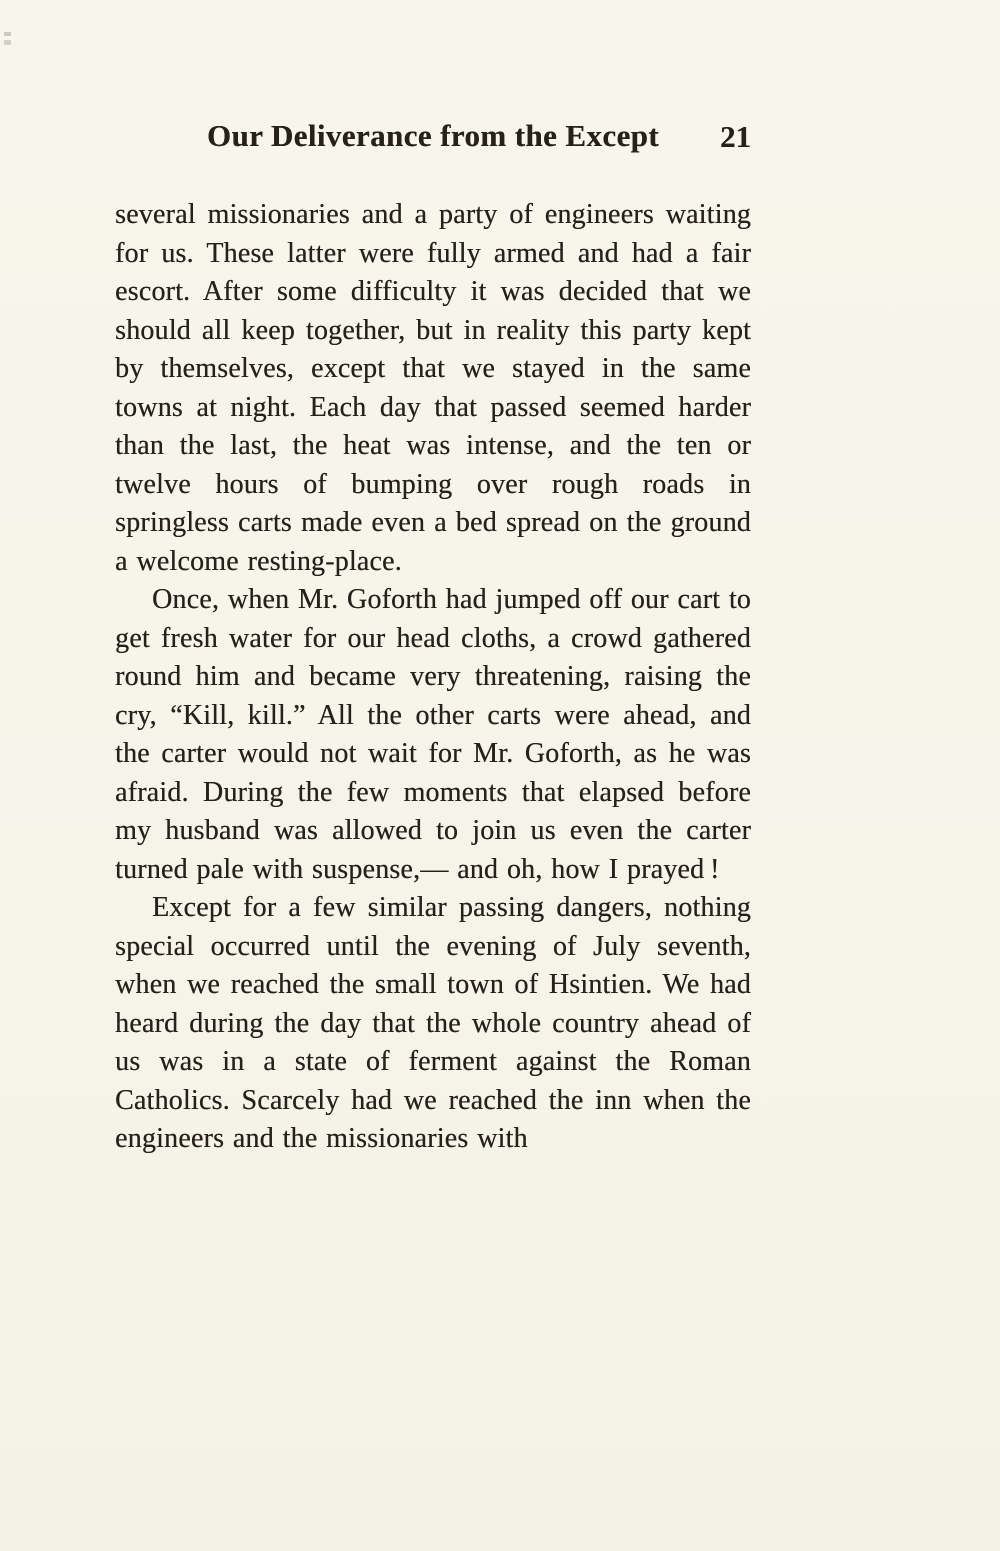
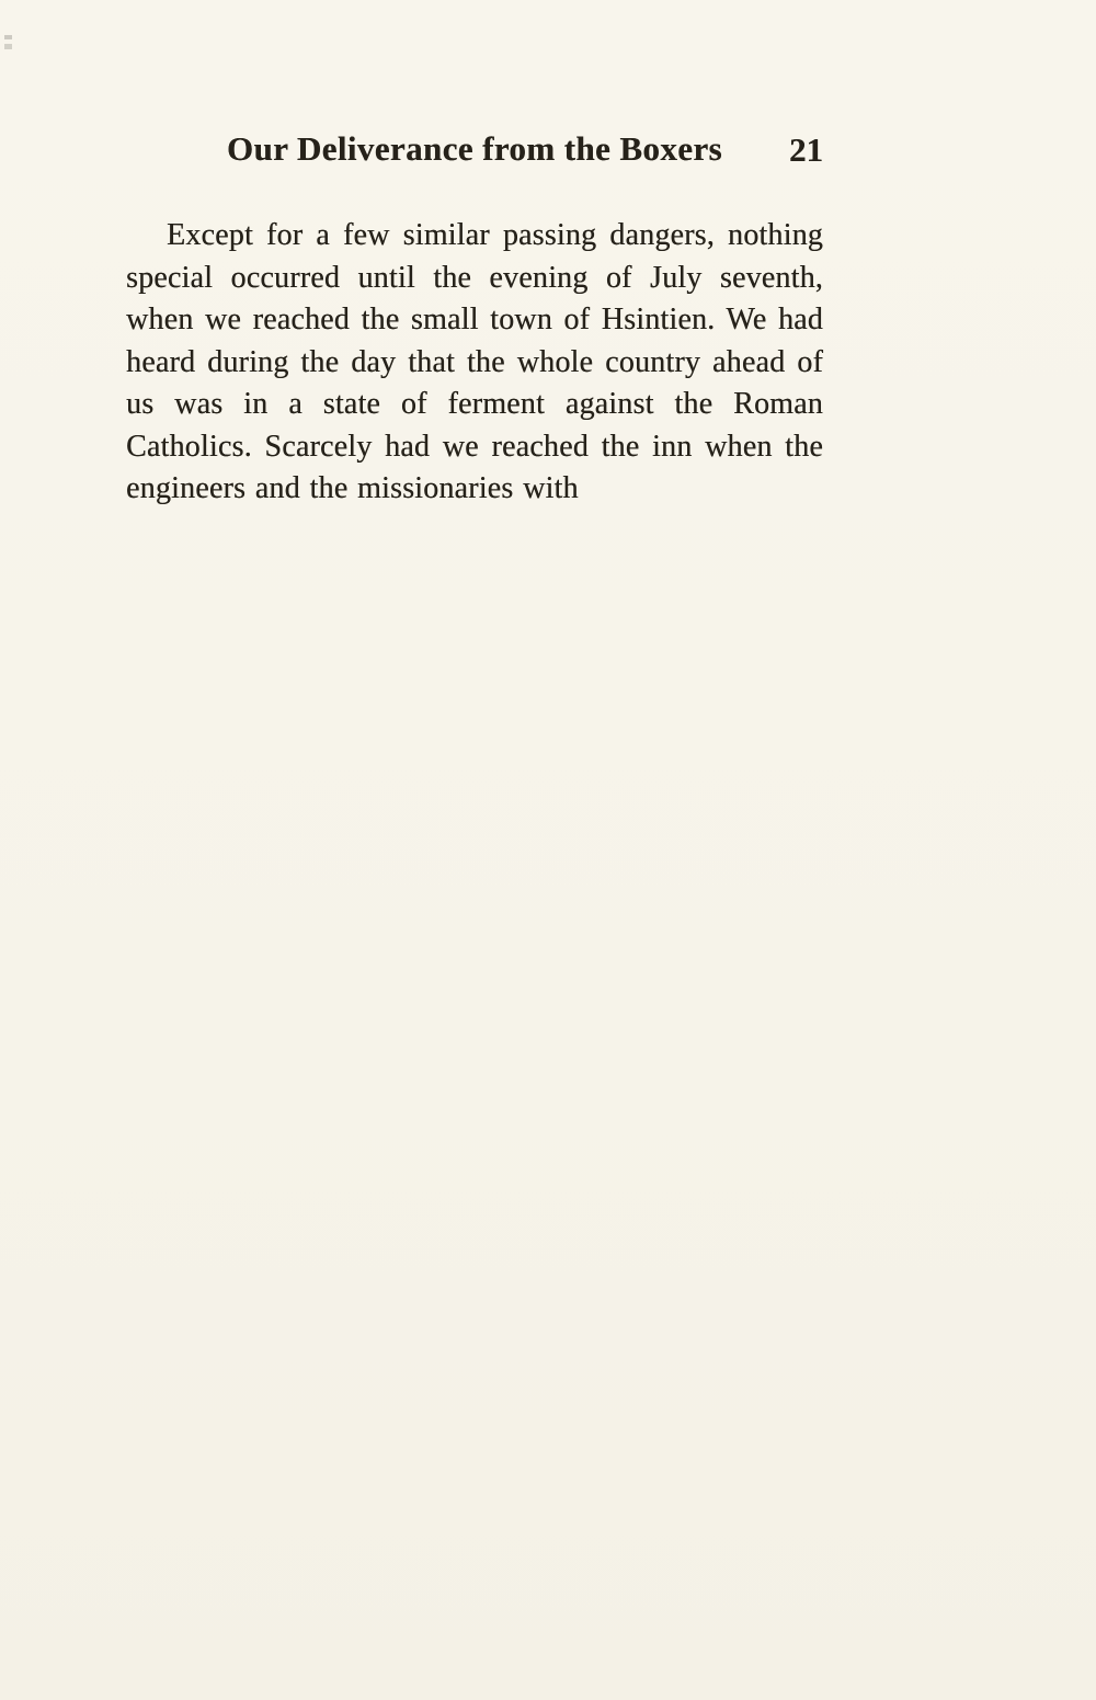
- Our Deliverance from the Except
+ Our Deliverance from the Boxers
  21
- several missionaries and a party of engineers waiting for us. These latter were fully armed and had a fair escort. After some difficulty it was decided that we should all keep together, but in reality this party kept by themselves, except that we stayed in the same towns at night. Each day that passed seemed harder than the last, the heat was intense, and the ten or twelve hours of bumping over rough roads in springless carts made even a bed spread on the ground a welcome resting-place.
- Once, when Mr. Goforth had jumped off our cart to get fresh water for our head cloths, a crowd gathered round him and became very threatening, raising the cry, “Kill, kill.” All the other carts were ahead, and the carter would not wait for Mr. Goforth, as he was afraid. During the few moments that elapsed before my husband was allowed to join us even the carter turned pale with suspense,— and oh, how I prayed !
  Except for a few similar passing dangers, nothing special occurred until the evening of July seventh, when we reached the small town of Hsintien. We had heard during the day that the whole country ahead of us was in a state of ferment against the Roman Catholics. Scarcely had we reached the inn when the engineers and the missionaries with
